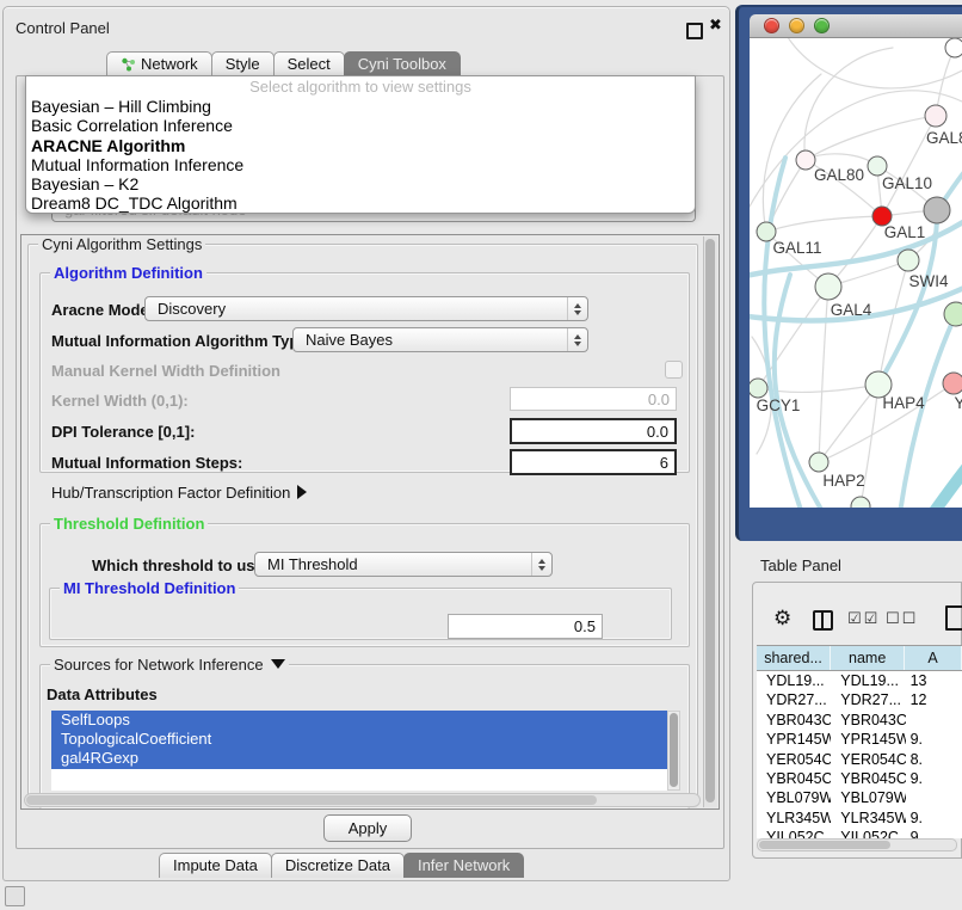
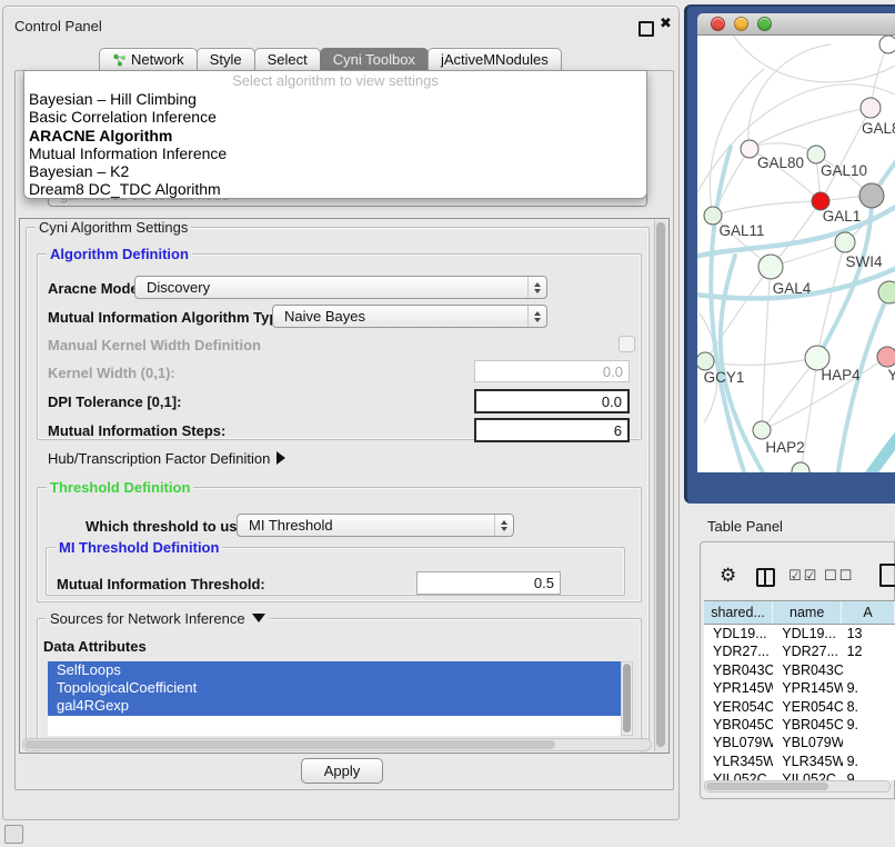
  Control Panel
  ✖
  Network
  Style
  Select
  Cyni Toolbox
+ jActiveMNodules
  Select algorithm to view settings
  Bayesian – Hill Climbing
  Basic Correlation Inference
  ARACNE Algorithm
  Mutual Information Inference
  Bayesian – K2
  Dream8 DC_TDC Algorithm
  Cyni Algorithm Settings
  Algorithm Definition
  Aracne Mod
  Discovery
  Mutual Information Algorithm Ty
  Naive Bayes
  Manual Kernel Width Definition
  Kernel Width (0,1):
  0.0
  DPI Tolerance [0,1]:
  0.0
  Mutual Information Steps:
  6
  Hub/Transcription Factor Definition
  Threshold Definition
  Which threshold to us
  MI Threshold
  MI Threshold Definition
+ Mutual Information Threshold:
  0.5
  Sources for Network Inference
  Data Attributes
  SelfLoops
  TopologicalCoefficient
  gal4RGexp
  Apply
- Impute Data
- Discretize Data
- Infer Network
  GAL
  GAL80
  GAL10
  GAL1
  GAL11
  SWI4
  GAL4
  GCY1
  HAP4
  Y
  HAP2
  Table Panel
  ⚙
  ☑☑
  ☐☐
  shared...
  name
  A
  YDL19...
  YDL19...
  13
  YDR27...
  YDR27...
  12
  YBR043C
  YBR043C
  YPR145W
  YPR145W
  9.
  YER054C
  YER054C
  8.
  YBR045C
  YBR045C
  9.
  YBL079W
  YBL079W
  YLR345W
  YLR345W
  9.
